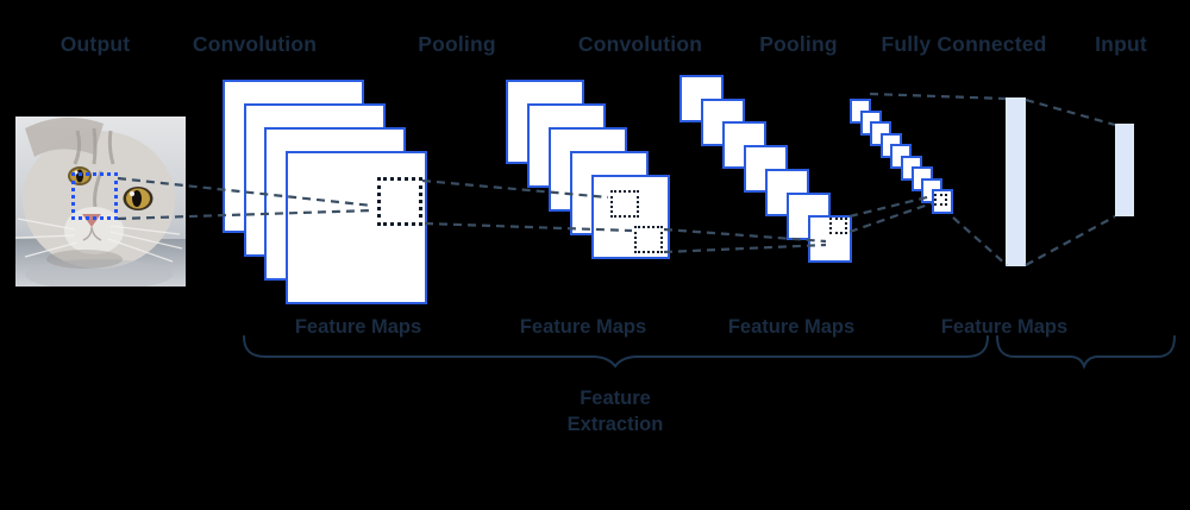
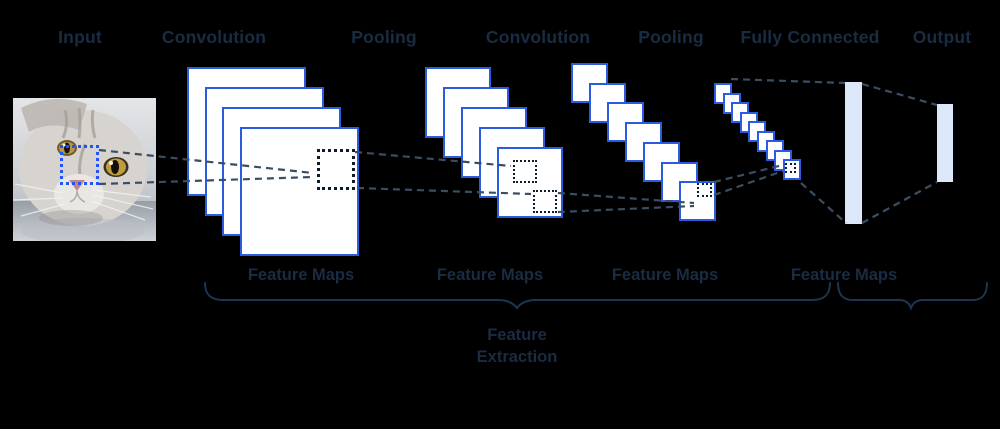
- Output
+ Input
  Convolution
  Pooling
  Convolution
  Pooling
  Fully Connected
- Input
+ Output
  Feature Maps
  Feature Maps
  Feature Maps
  Feature Maps
  Feature
  Extraction
